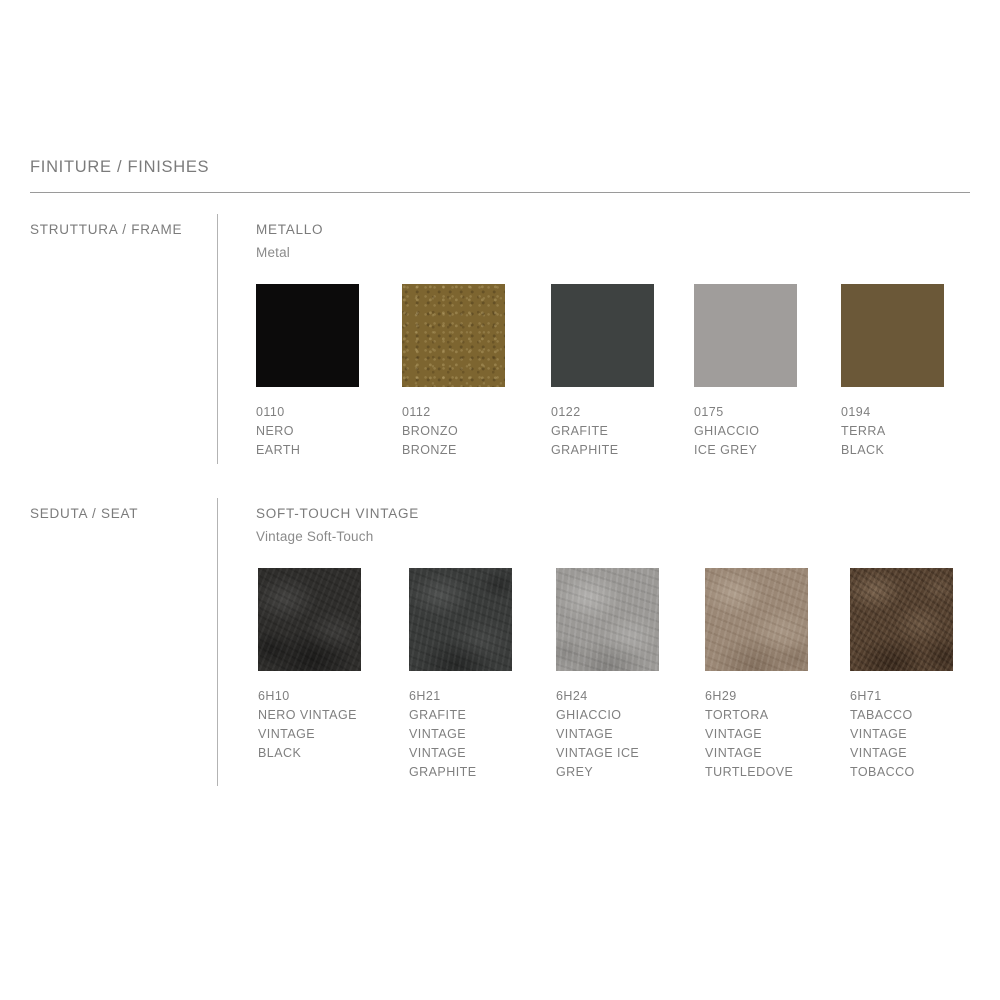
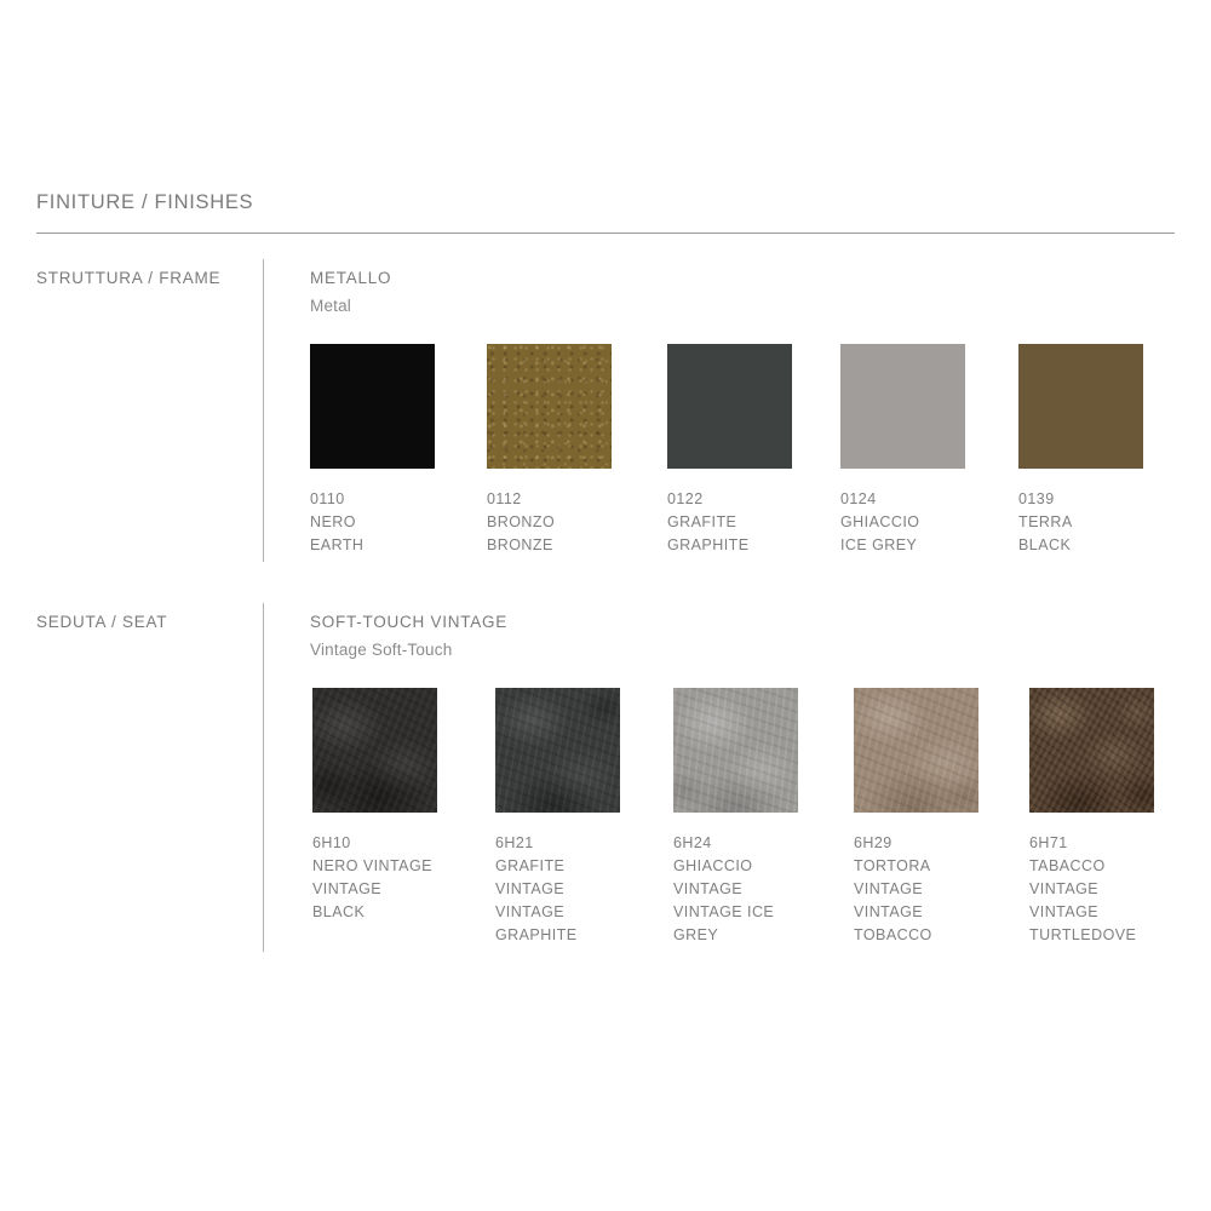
  FINITURE / FINISHES
  STRUTTURA / FRAME
  METALLO
  Metal
  0110
  NERO
  EARTH
  0112
  BRONZO
  BRONZE
  0122
  GRAFITE
  GRAPHITE
- 0175
+ 0124
  GHIACCIO
  ICE GREY
- 0194
+ 0139
  TERRA
  BLACK
  SEDUTA / SEAT
  SOFT-TOUCH VINTAGE
  Vintage Soft-Touch
  6H10
  NERO VINTAGE
  VINTAGE BLACK
  6H21
  GRAFITE VINTAGE
  VINTAGE GRAPHITE
  6H24
  GHIACCIO VINTAGE
  VINTAGE ICE GREY
  6H29
  TORTORA VINTAGE
- VINTAGE TURTLEDOVE
+ VINTAGE TOBACCO
  6H71
  TABACCO VINTAGE
- VINTAGE TOBACCO
+ VINTAGE TURTLEDOVE
